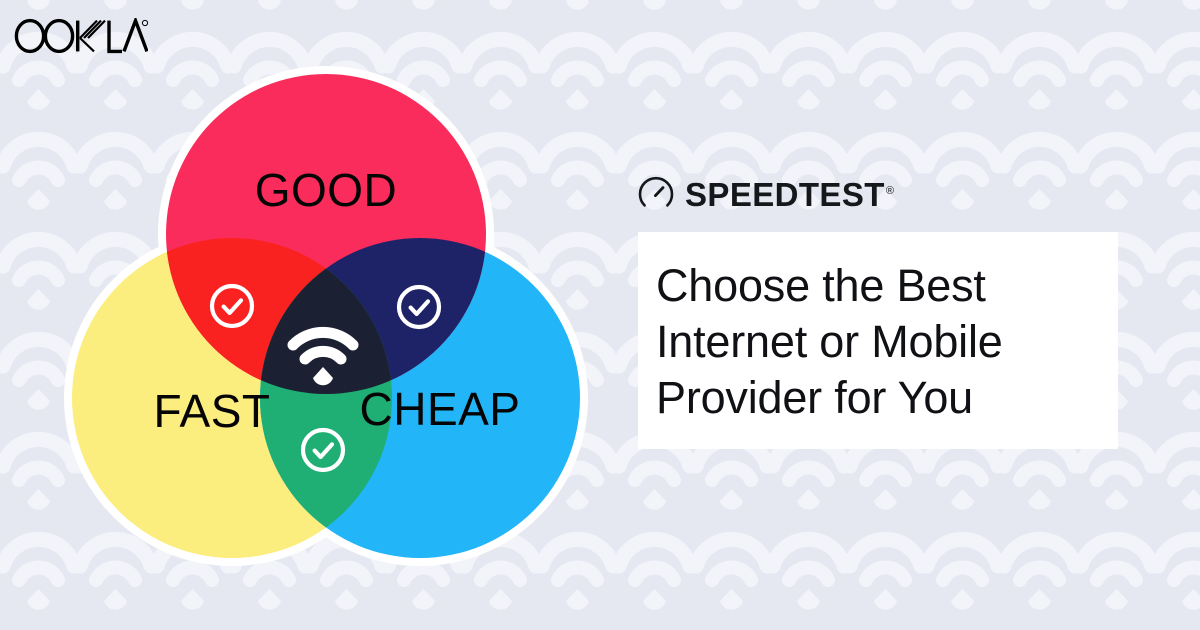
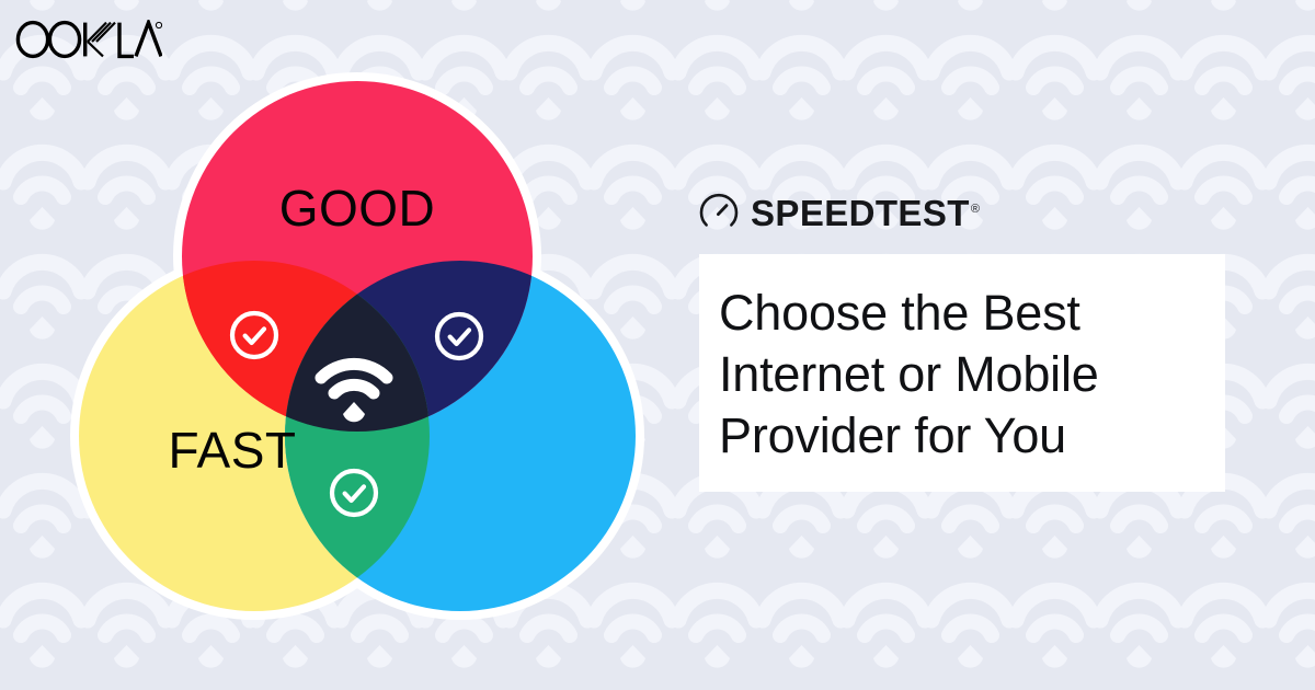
  GOOD
  FAST
- CHEAP
  SPEEDTEST®
  Choose the Best
  Internet or Mobile
  Provider for You
